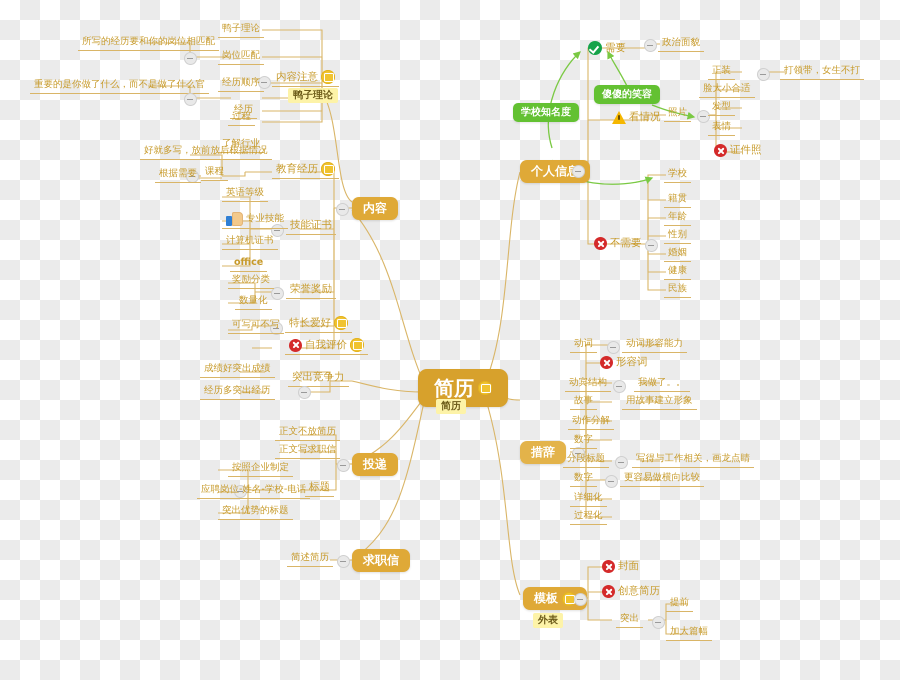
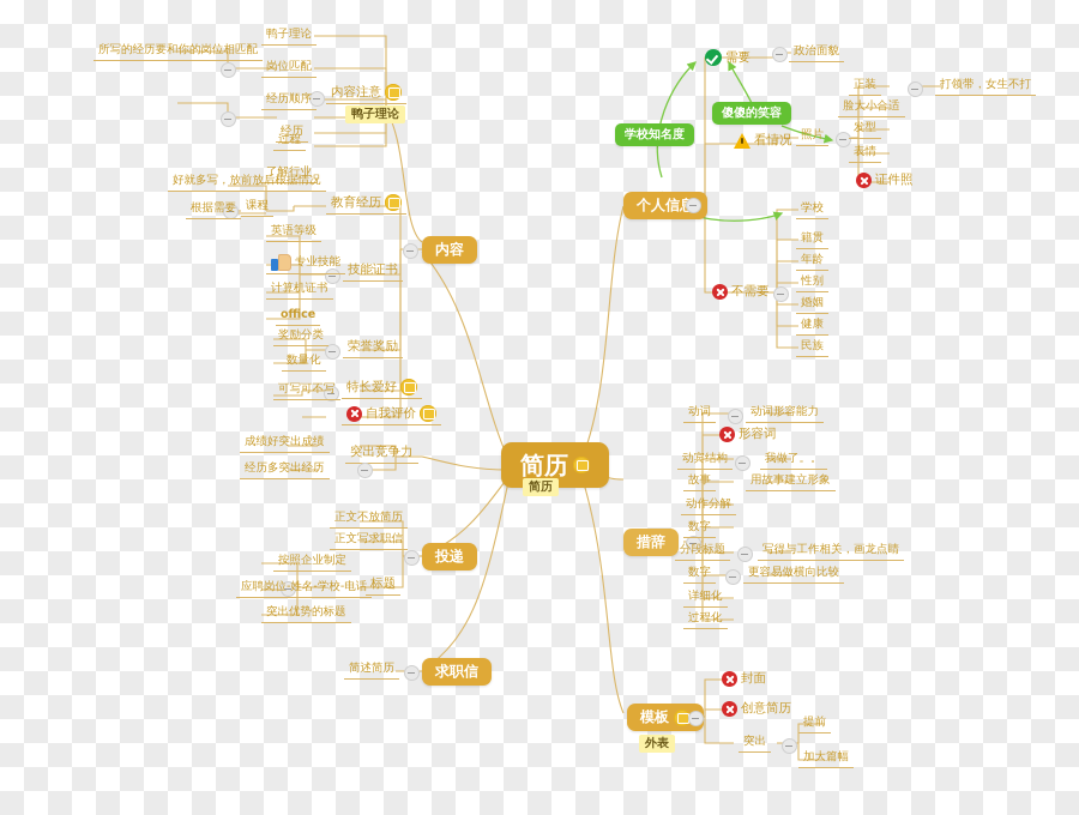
  简历
  简历
  内容注意
  鸭子理论
  鸭子理论
  岗位匹配
  所写的经历要和你的岗位相匹配
  经历顺序
  经历
- 重要的是你做了什么，而不是做了什么官
  过程
  了解行业
  内容
  教育经历
  课程
  好就多写，放前放后根据情况
  根据需要
  技能证书
  英语等级
  专业技能
  计算机证书
  office
  荣誉奖励
  奖励分类
  数量化
  特长爱好
  可写可不写
  自我评价
  突出竞争力
  成绩好突出成绩
  经历多突出经历
  投递
  正文不放简历
  正文写求职信
  标题
  按照企业制定
  应聘岗位-姓名-学校-电话
  突出优势的标题
  求职信
  简述简历
  个人信
  学校知名度
  傻傻的笑容
  需要
  政治面貌
  看情况
  照片
  正装
  打领带，女生不打
  脸大小合适
  发型
  表情
  证件照
  不需要
  学校
  籍贯
  年龄
  性别
  婚姻
  健康
  民族
  措辞
  动词
  动词形容能力
  形容词
  动宾结构
  我做了。。
  故事
  用故事建立形象
  动作分解
  数字
  分段标题
  写得与工作相关，画龙点睛
  数字
  更容易做横向比较
  详细化
  过程化
  模板
  外表
  封面
  创意简历
  突出
  提前
  加大篇幅
